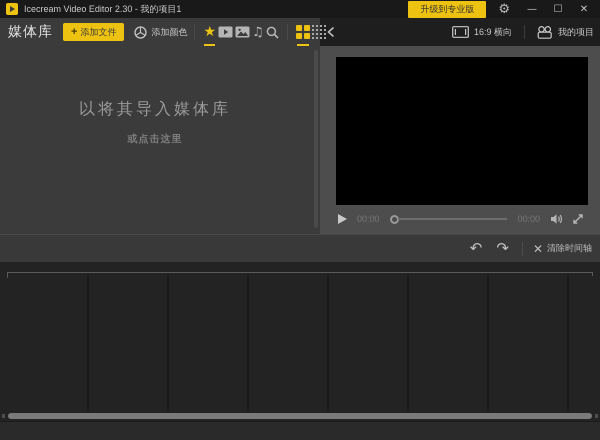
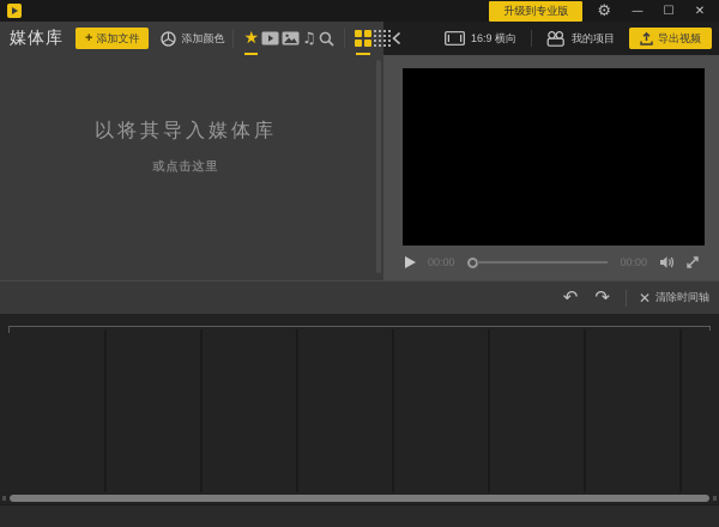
- Icecream Video Editor 2.30 - 我的项目1
  升级到专业版
  ⚙
  —
  ☐
  ✕
  媒体库
  +
  添加文件
  添加颜色
  ★
  ♫
  16:9 横向
  我的项目
+ 导出视频
  以将其导入媒体库
  或点击这里
  00:00
  00:00
  ↶
  ↷
  ✕
  清除时间轴
